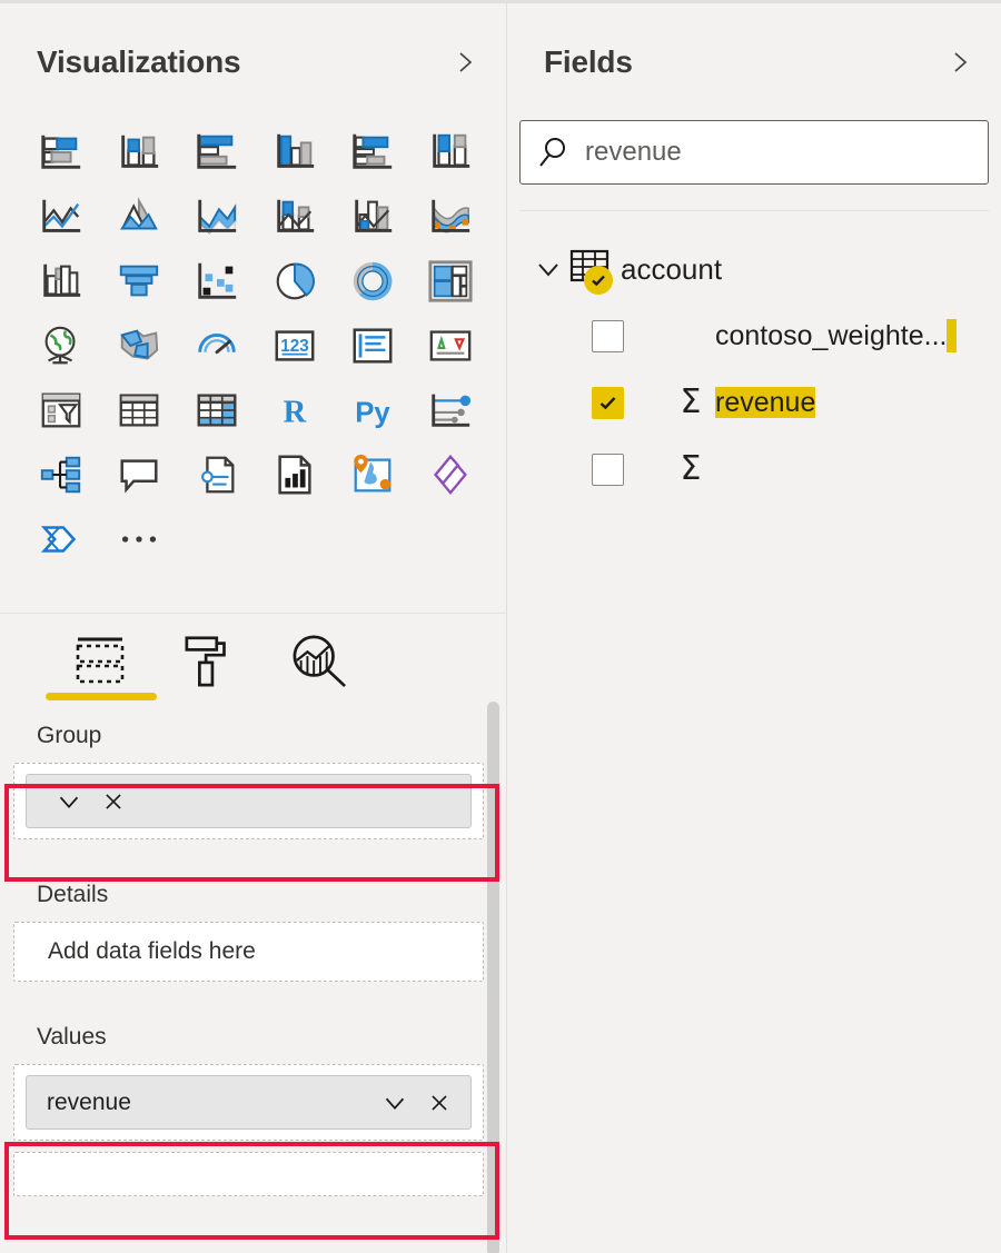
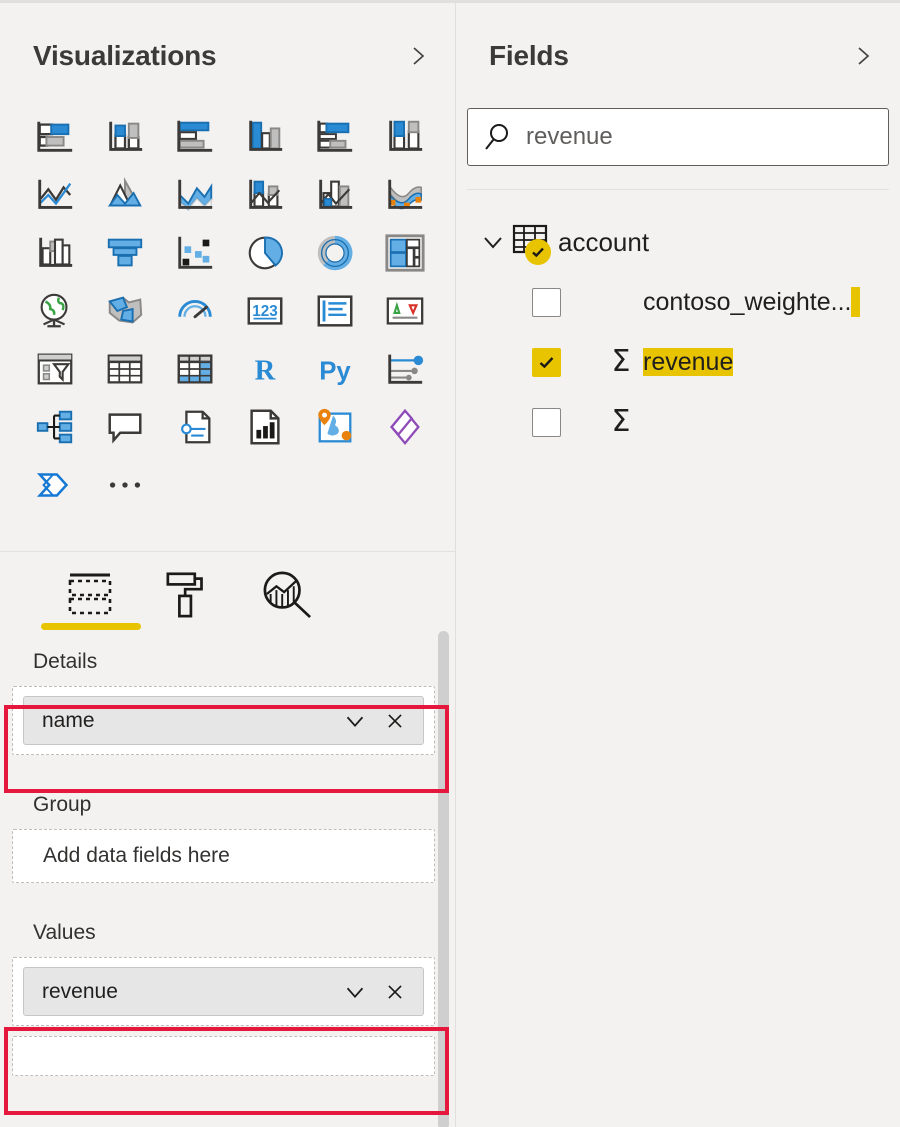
  Visualizations
  123
  R
  Py
- Group
+ Details
+ name
- Details
+ Group
  Add data fields here
  Values
  revenue
  Fields
  revenue
  account
  contoso_weighte...
  Σ
  revenue
  Σ
